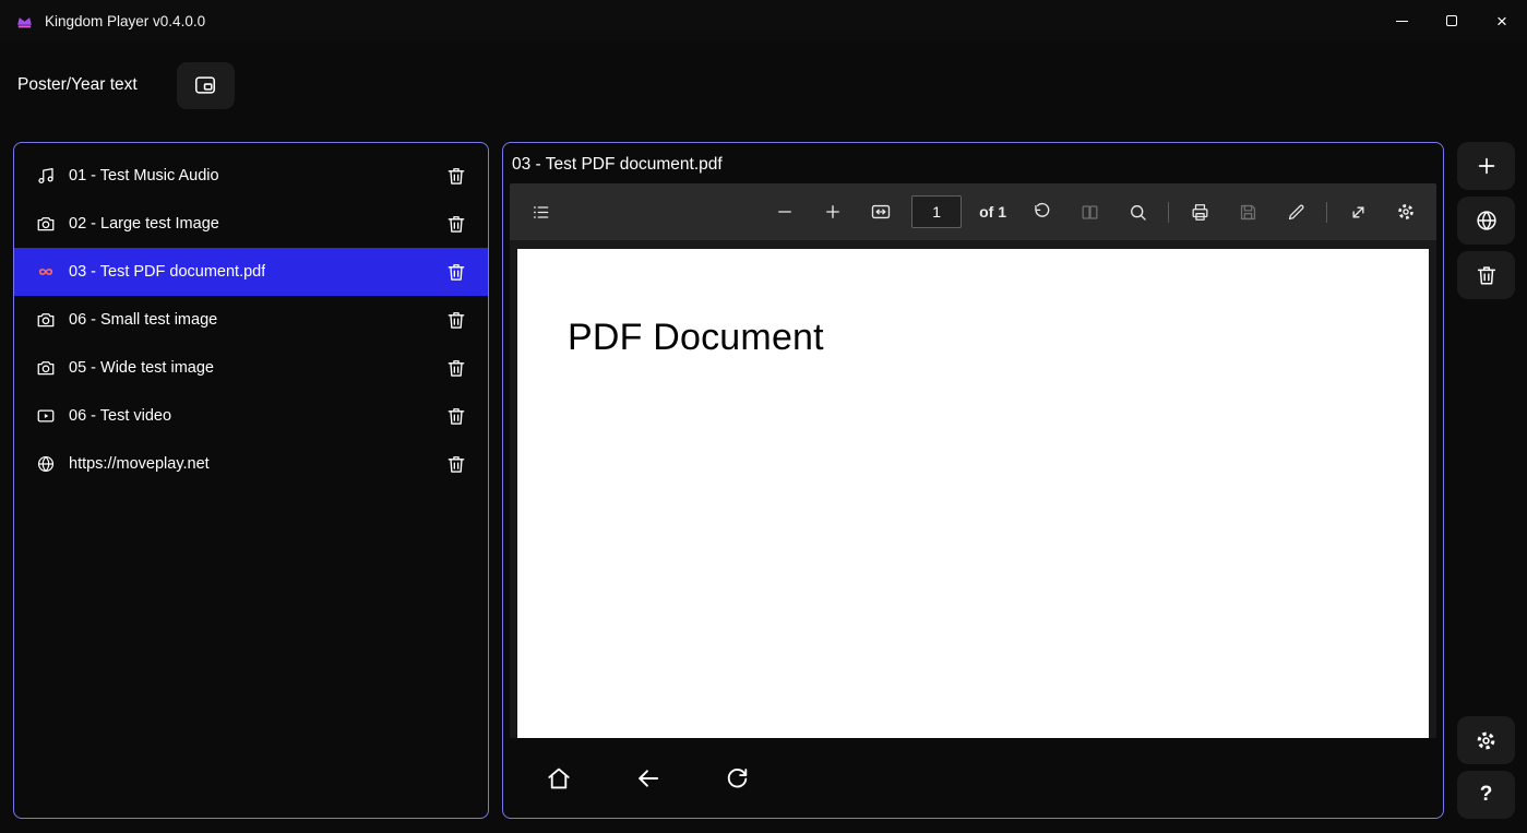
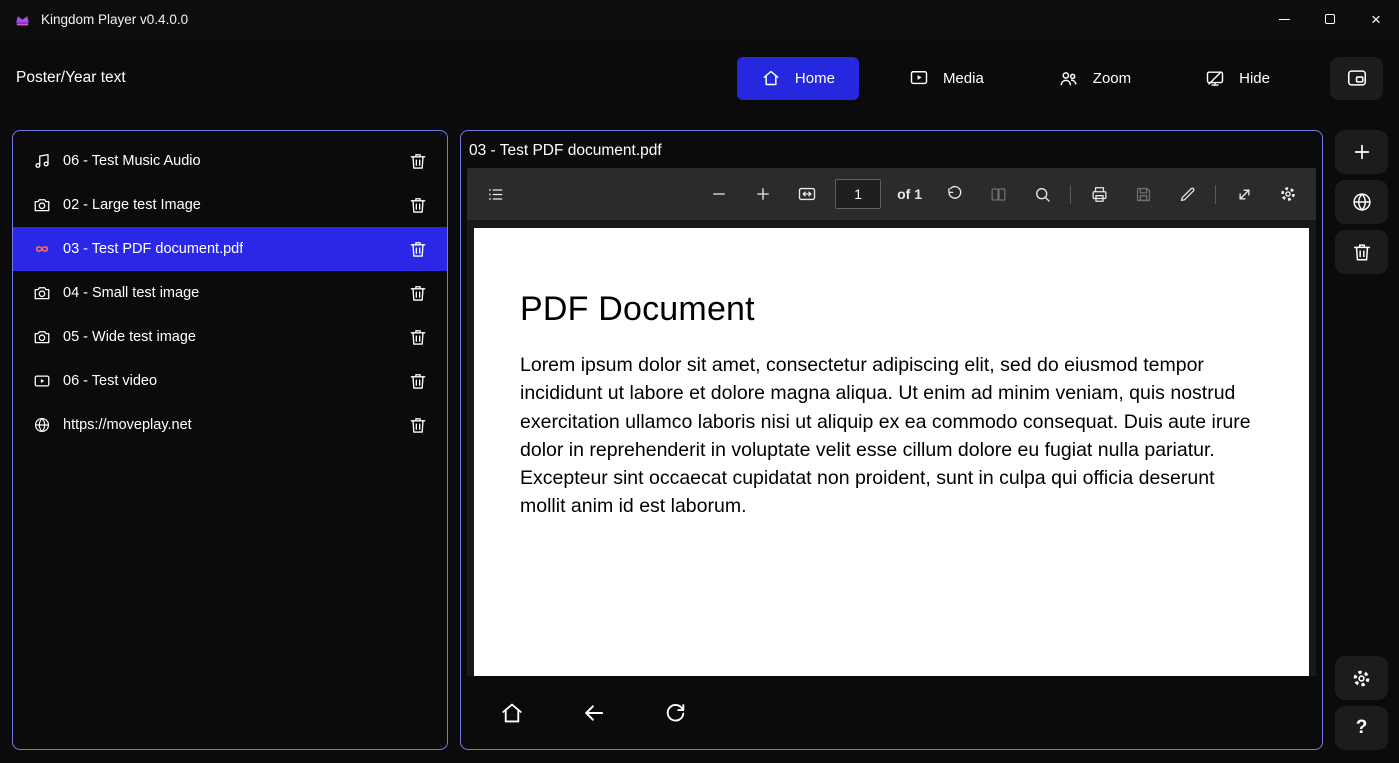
  Kingdom Player v0.4.0.0
  ×
  Poster/Year text
+ Home
+ Media
+ Zoom
+ Hide
- 01 - Test Music Audio
+ 06 - Test Music Audio
  02 - Large test Image
  03 - Test PDF document.pdf
- 06 - Small test image
+ 04 - Small test image
  05 - Wide test image
  06 - Test video
  https://moveplay.net
  03 - Test PDF document.pdf
  1
  of 1
  PDF Document
+ Lorem ipsum dolor sit amet, consectetur adipiscing elit, sed do eiusmod tempor incididunt ut labore et dolore magna aliqua. Ut enim ad minim veniam, quis nostrud exercitation ullamco laboris nisi ut aliquip ex ea commodo consequat. Duis aute irure dolor in reprehenderit in voluptate velit esse cillum dolore eu fugiat nulla pariatur. Excepteur sint occaecat cupidatat non proident, sunt in culpa qui officia deserunt mollit anim id est laborum.
  ?
